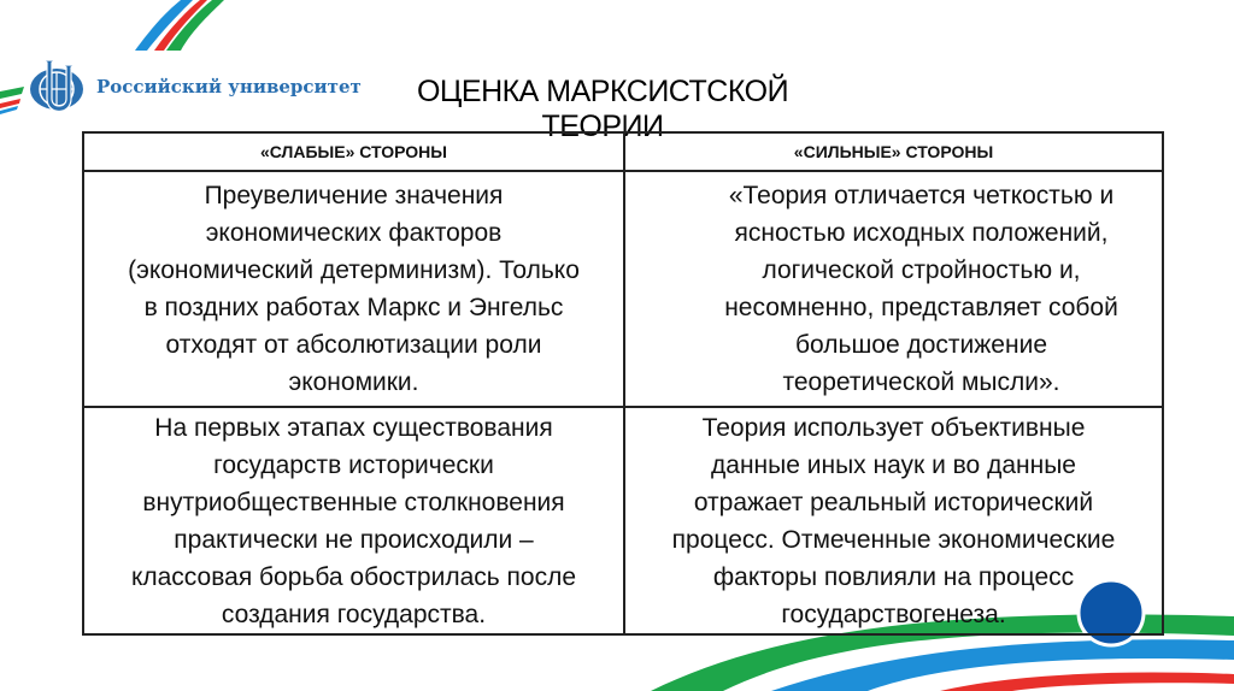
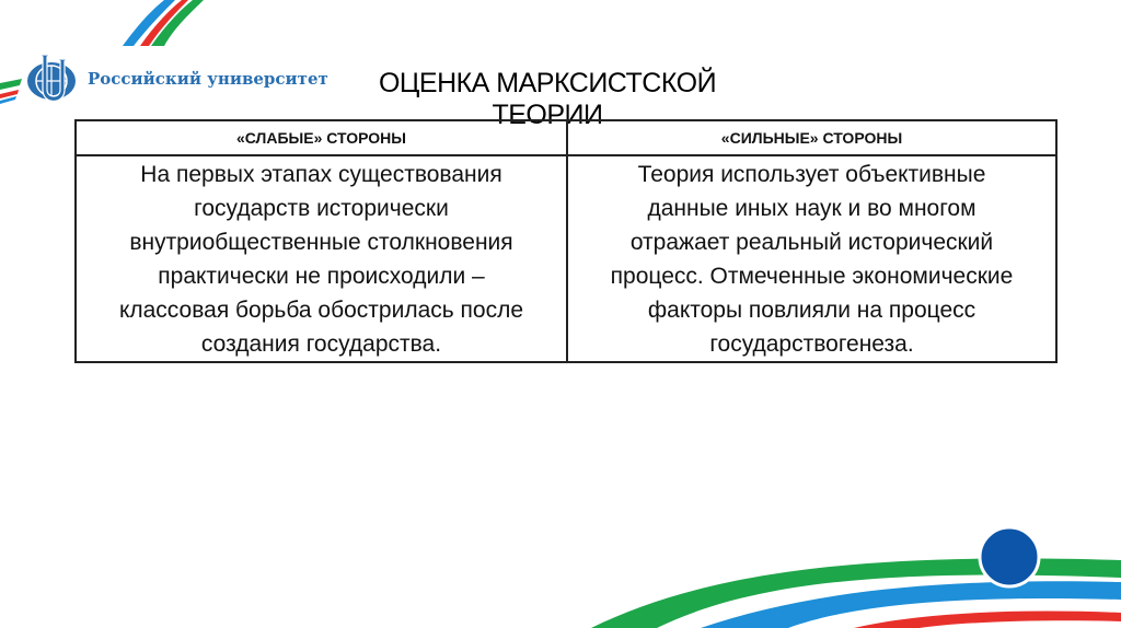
  Российский университет
  ОЦЕНКА МАРКСИСТСКОЙ ТЕОРИИ
  «СЛАБЫЕ» СТОРОНЫ	«СИЛЬНЫЕ» СТОРОНЫ
- Преувеличение значения экономических факторов (экономический детерминизм). Только в поздних работах Маркс и Энгельс отходят от абсолютизации роли экономики.	«Теория отличается четкостью и ясностью исходных положений, логической стройностью и, несомненно, представляет собой большое достижение теоретической мысли».
- На первых этапах существования государств исторически внутриобщественные столкновения практически не происходили – классовая борьба обострилась после создания государства.	Теория использует объективные данные иных наук и во данные отражает реальный исторический процесс. Отмеченные экономические факторы повлияли на процесс государствогенеза.
+ На первых этапах существования государств исторически внутриобщественные столкновения практически не происходили – классовая борьба обострилась после создания государства.	Теория использует объективные данные иных наук и во многом отражает реальный исторический процесс. Отмеченные экономические факторы повлияли на процесс государствогенеза.
